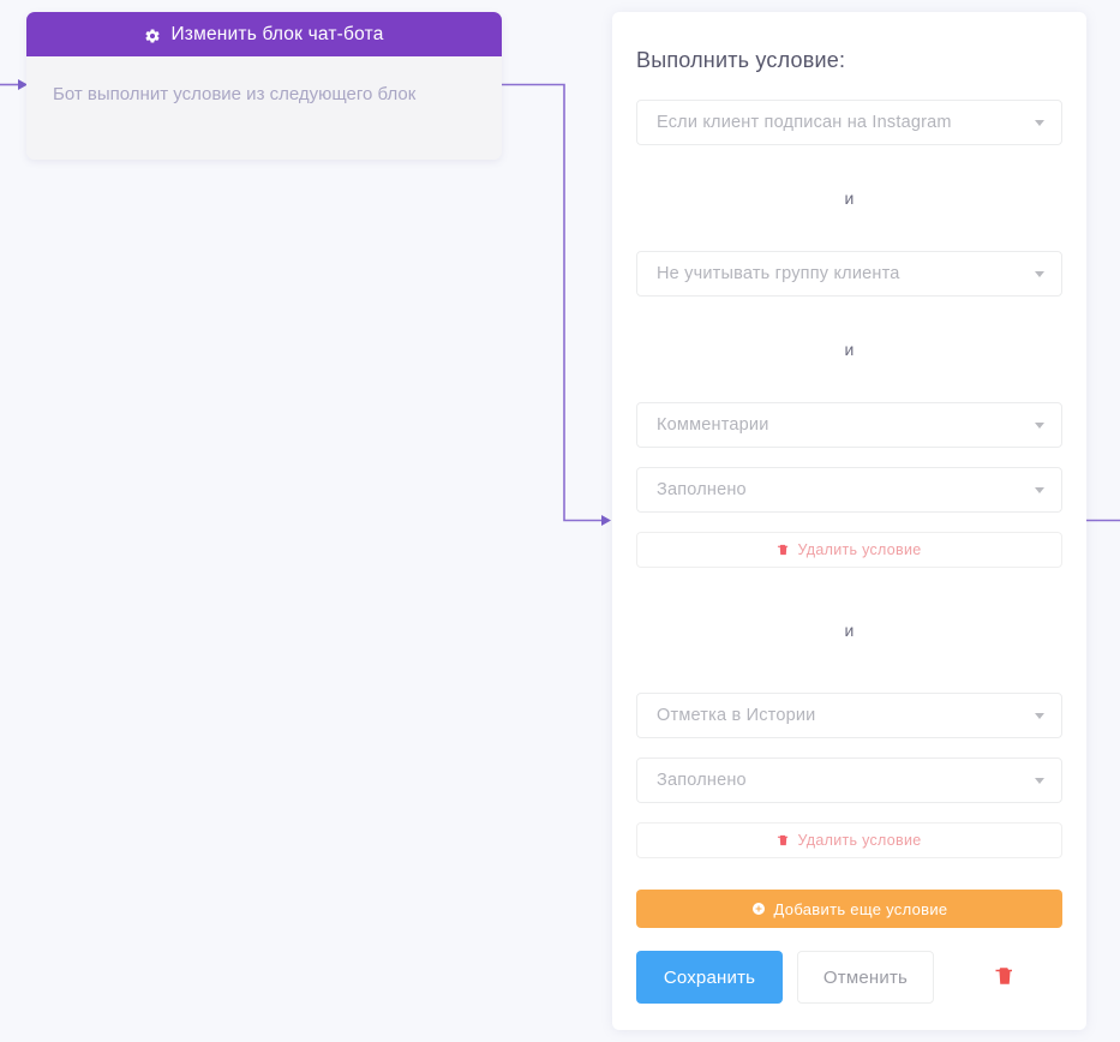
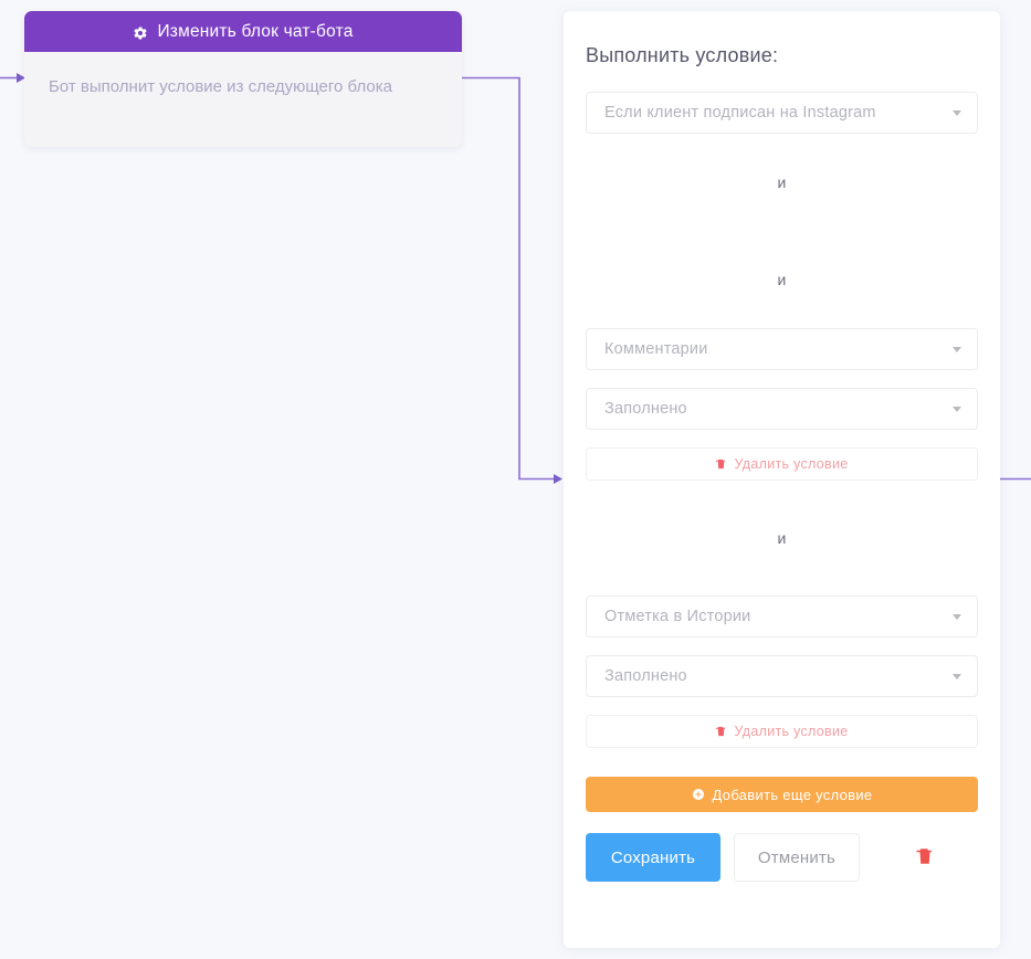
  Изменить блок чат-бота
- Бот выполнит условие из следующего блок
+ Бот выполнит условие из следующего блока
  Выполнить условие:
  Если клиент подписан на Instagram
  и
- Не учитывать группу клиента
  и
  Комментарии
  Заполнено
  Удалить условие
  и
  Отметка в Истории
  Заполнено
  Удалить условие
  Добавить еще условие
  Сохранить
  Отменить
